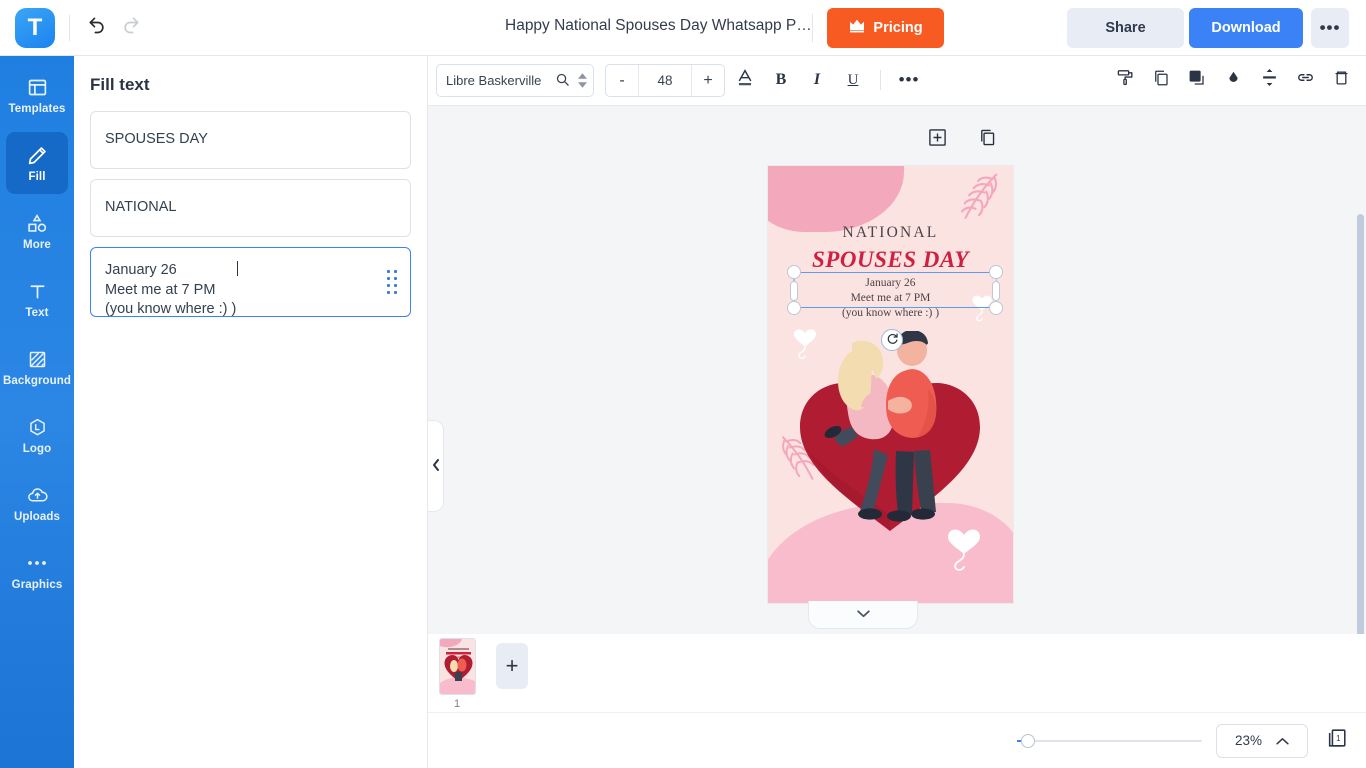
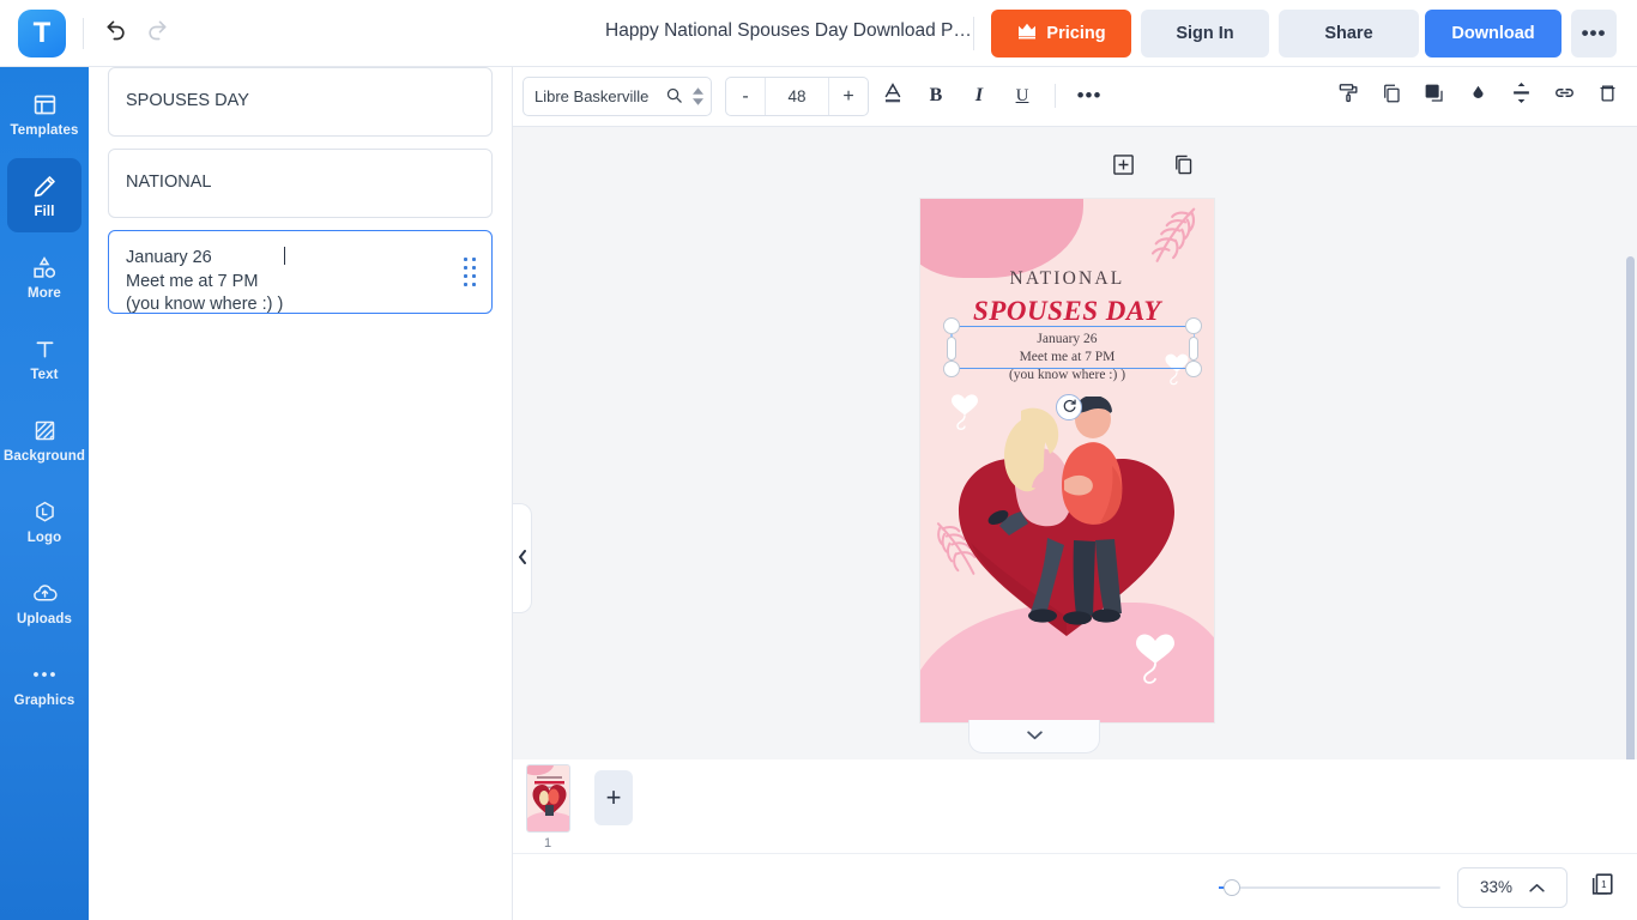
  T
- Happy National Spouses Day Whatsapp P…
+ Happy National Spouses Day Download P…
  Pricing
+ Sign In
  Share
  Download
  •••
  Templates
  Fill
  More
  Text
  Background
  Logo
  Uploads
  Graphics
- Fill text
  SPOUSES DAY
  NATIONAL
  January 26
  Meet me at 7 PM
  (you know where :) )
  Libre Baskerville
  -
  48
  +
  B
  I
  U
  •••
  NATIONAL
  SPOUSES DAY
  January 26
  Meet me at 7 PM
  (you know where :) )
  1
  +
- 23%
+ 33%
  1
